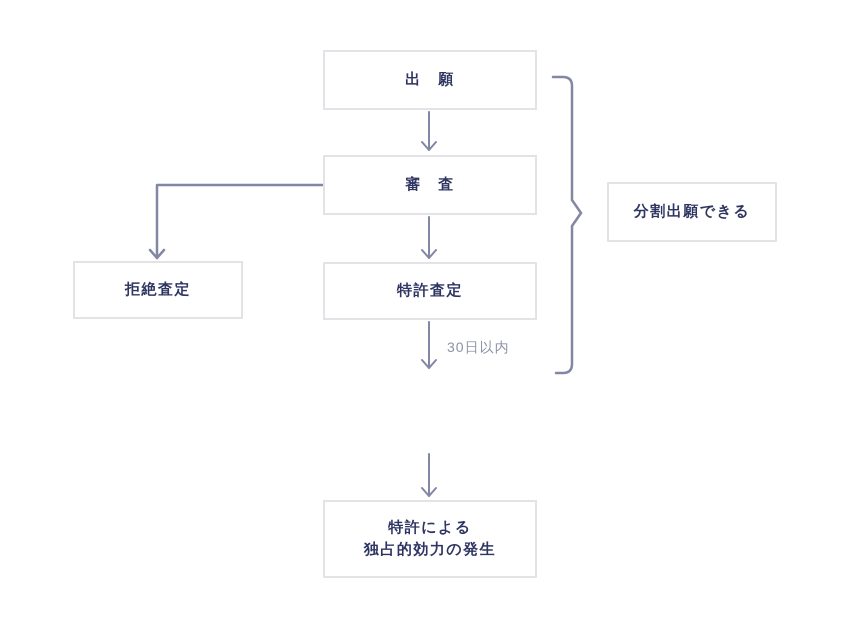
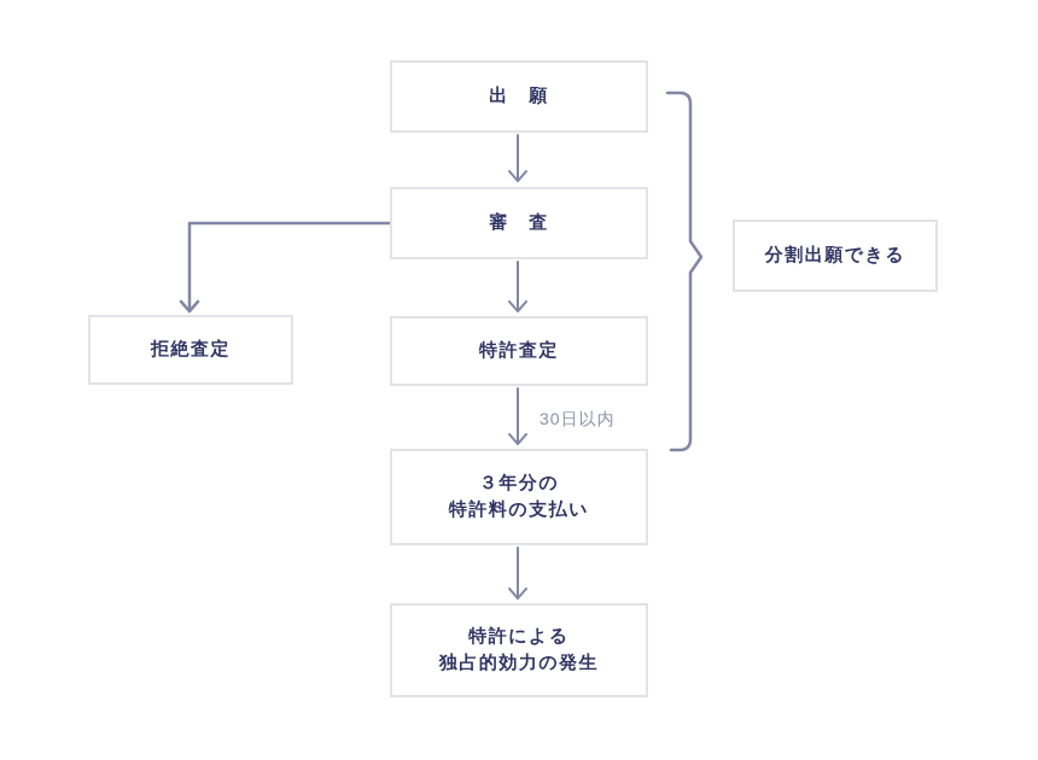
  出 願
  審 査
  拒絶査定
  特許査定
  分割出願できる
+ ３年分の
+ 特許料の支払い
  特許による
  独占的効力の発生
  30日以内
